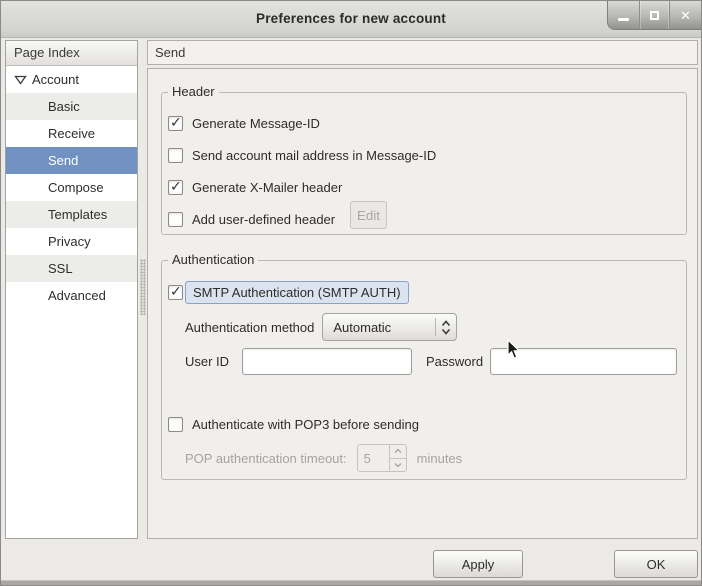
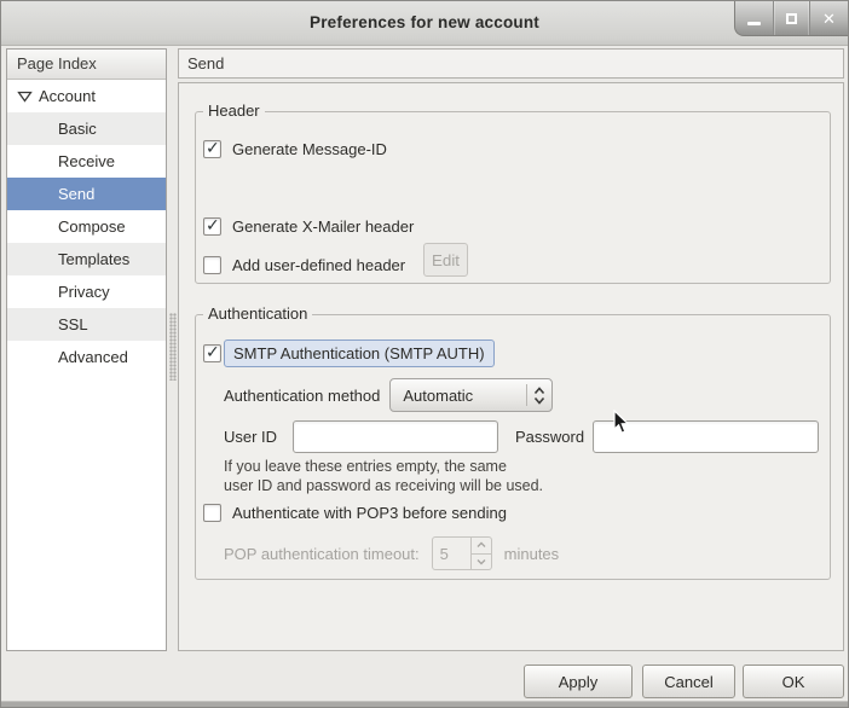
  Preferences for new account
  ✕
  Page Index
  Account
  Basic
  Receive
  Send
  Compose
  Templates
  Privacy
  SSL
  Advanced
  Send
  Header
  Generate Message-ID
- Send account mail address in Message-ID
  Generate X-Mailer header
  Add user-defined header
  Edit
  Authentication
  SMTP Authentication (SMTP AUTH)
  Authentication method
  Automatic
  User ID
  Password
+ If you leave these entries empty, the same
+ user ID and password as receiving will be used.
  Authenticate with POP3 before sending
  POP authentication timeout:
  5
  minutes
  Apply
+ Cancel
  OK
